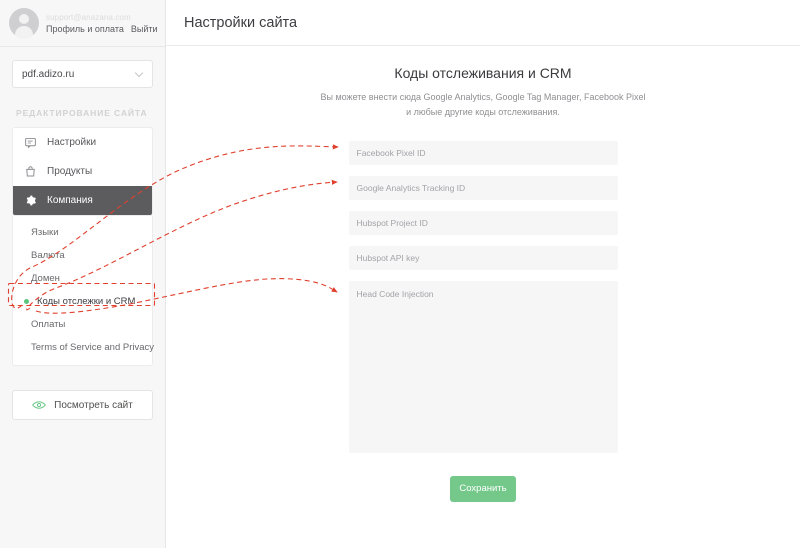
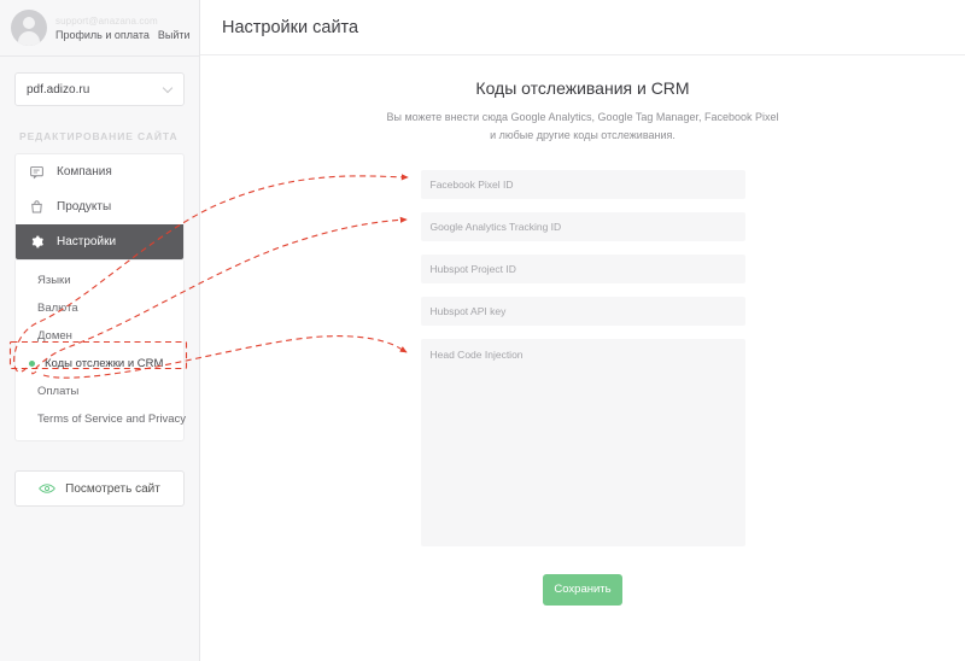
  Профиль и оплата
  Выйти
  pdf.adizo.ru
  РЕДАКТИРОВАНИЕ САЙТА
- Настройки
+ Компания
  Продукты
- Компания
+ Настройки
  Языки
  Валюта
  Домен
  Коды отслежки и CRM
  Оплаты
  Terms of Service and Privacy
  Посмотреть сайт
  Настройки сайта
  Коды отслеживания и CRM
  Вы можете внести сюда Google Analytics, Google Tag Manager, Facebook Pixel и любые другие коды отслеживания.
  Facebook Pixel ID
  Google Analytics Tracking ID
  Hubspot Project ID
  Hubspot API key
  Head Code Injection
  Сохранить
